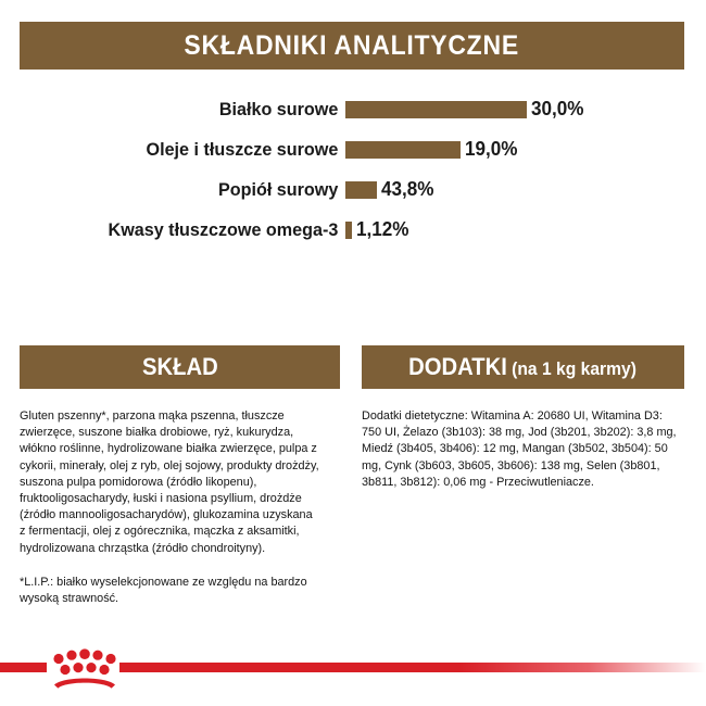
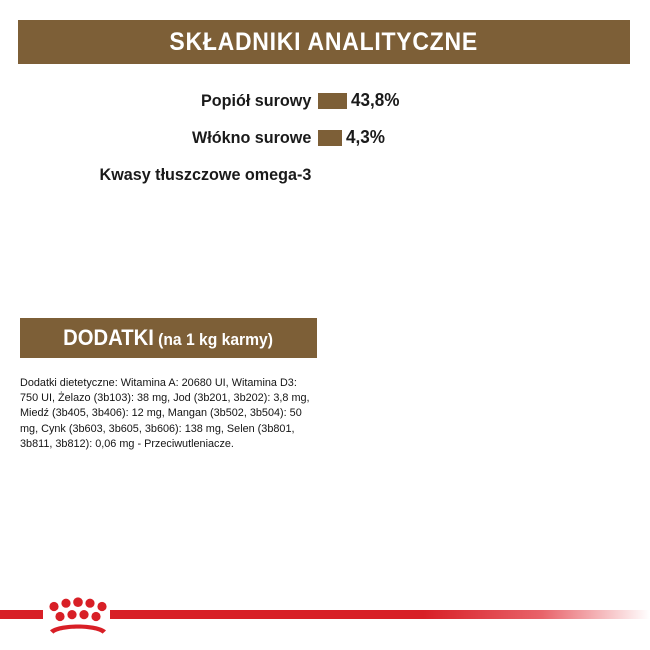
  SKŁADNIKI ANALITYCZNE
- Białko surowe
- 30,0%
- Oleje i tłuszcze surowe
- 19,0%
  Popiół surowy
  43,8%
+ Włókno surowe
+ 4,3%
  Kwasy tłuszczowe omega-3
- 1,12%
- SKŁAD
- Gluten pszenny*, parzona mąka pszenna, tłuszcze zwierzęce, suszone białka drobiowe, ryż, kukurydza, włókno roślinne, hydrolizowane białka zwierzęce, pulpa z cykorii, minerały, olej z ryb, olej sojowy, produkty drożdży, suszona pulpa pomidorowa (źródło likopenu), fruktooligosacharydy, łuski i nasiona psyllium, drożdże (źródło mannooligosacharydów), glukozamina uzyskana z fermentacji, olej z ogórecznika, mączka z aksamitki, hydrolizowana chrząstka (źródło chondroityny).
- *L.I.P.: białko wyselekcjonowane ze względu na bardzo wysoką strawność.
  DODATKI (na 1 kg karmy)
  Dodatki dietetyczne: Witamina A: 20680 UI, Witamina D3: 750 UI, Żelazo (3b103): 38 mg, Jod (3b201, 3b202): 3,8 mg, Miedź (3b405, 3b406): 12 mg, Mangan (3b502, 3b504): 50 mg, Cynk (3b603, 3b605, 3b606): 138 mg, Selen (3b801, 3b811, 3b812): 0,06 mg - Przeciwutleniacze.
